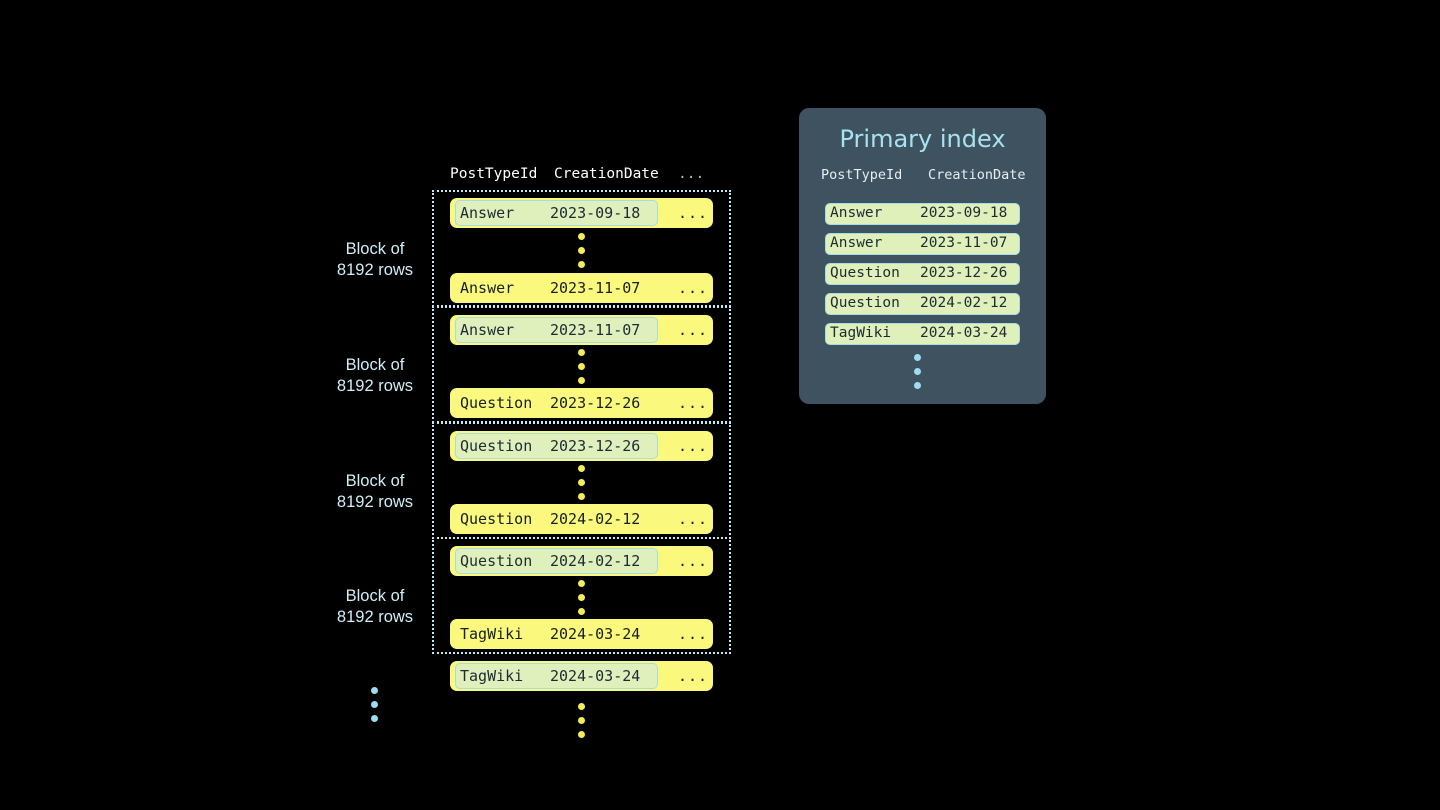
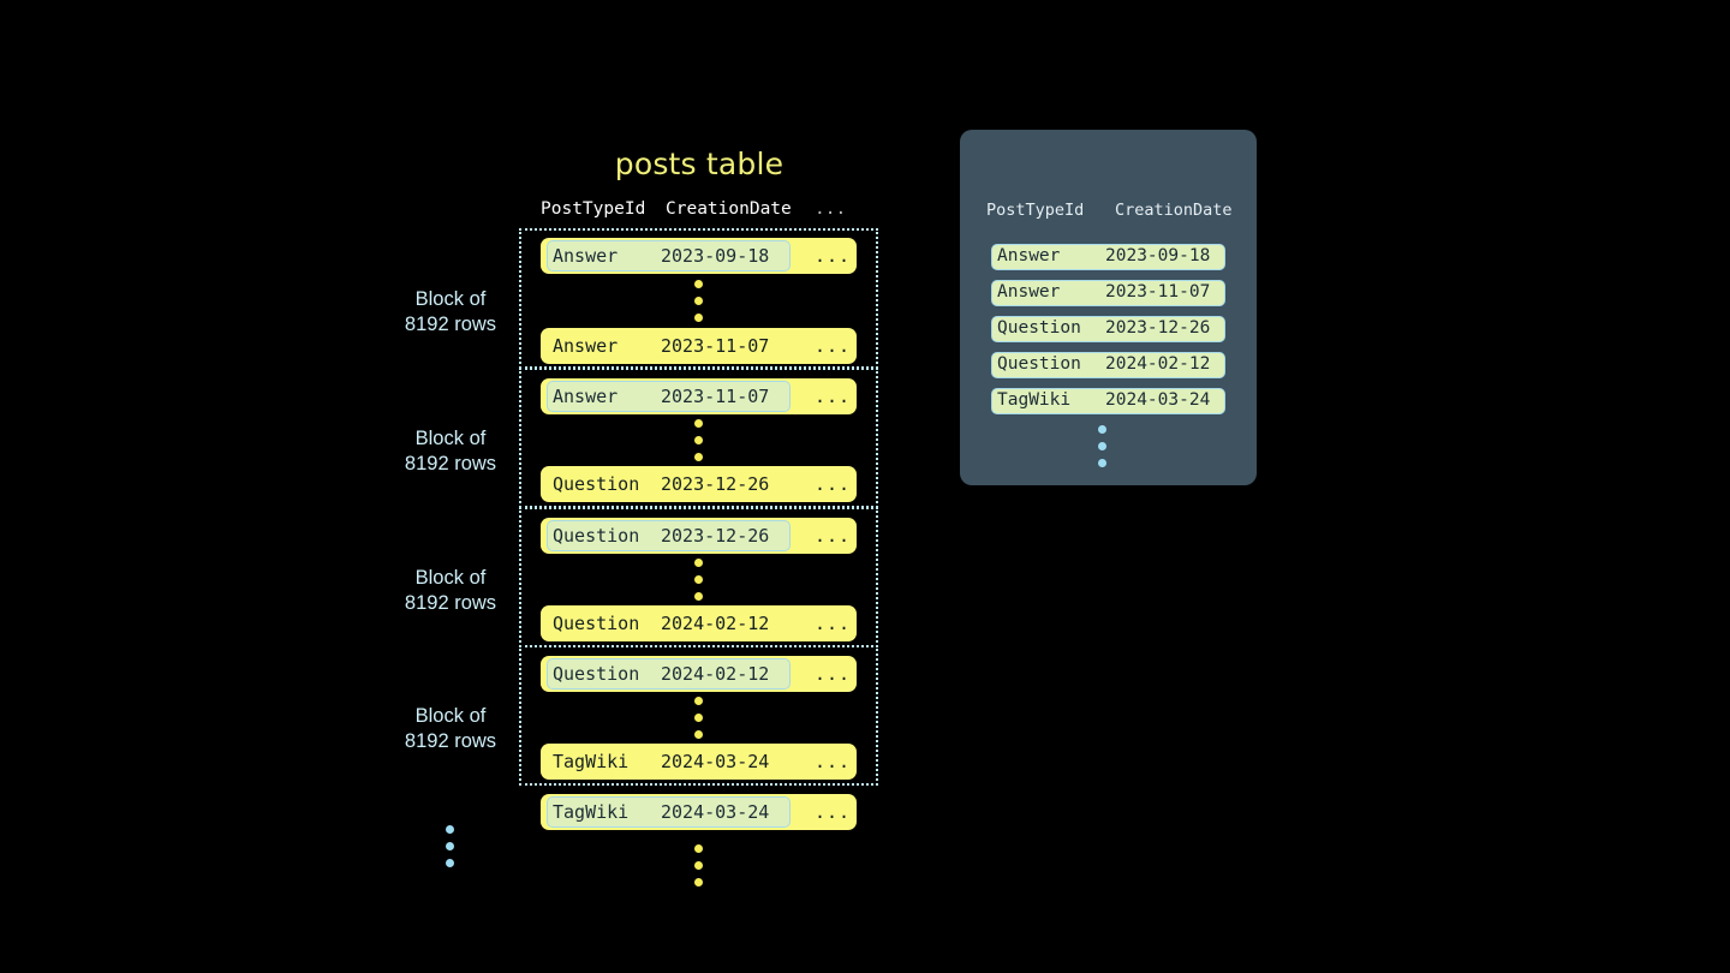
+ posts table
  PostTypeId
  CreationDate
  ...
  Block of
  8192 rows
  Answer
  2023-09-18
  ...
  Answer
  2023-11-07
  ...
  Block of
  8192 rows
  Answer
  2023-11-07
  ...
  Question
  2023-12-26
  ...
  Block of
  8192 rows
  Question
  2023-12-26
  ...
  Question
  2024-02-12
  ...
  Block of
  8192 rows
  Question
  2024-02-12
  ...
  TagWiki
  2024-03-24
  ...
  TagWiki
  2024-03-24
  ...
- Primary index
  PostTypeId
  CreationDate
  Answer
  2023-09-18
  Answer
  2023-11-07
  Question
  2023-12-26
  Question
  2024-02-12
  TagWiki
  2024-03-24
